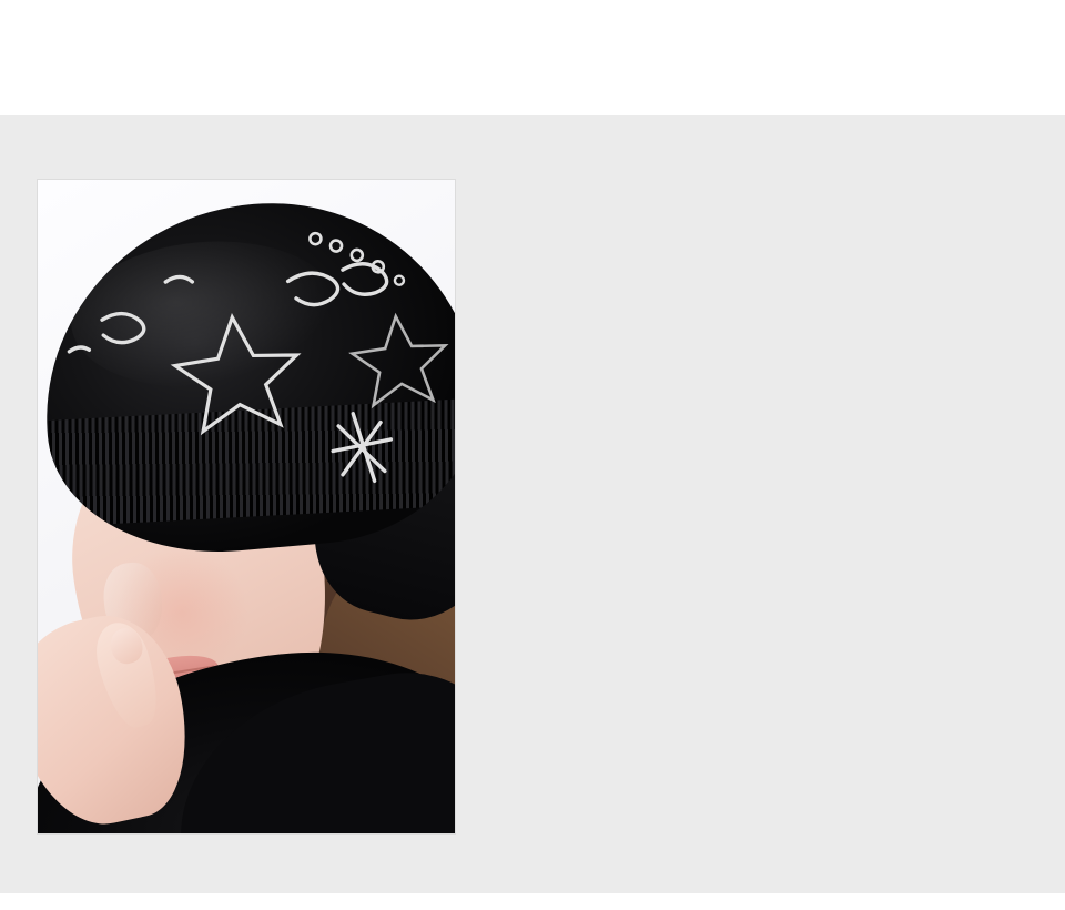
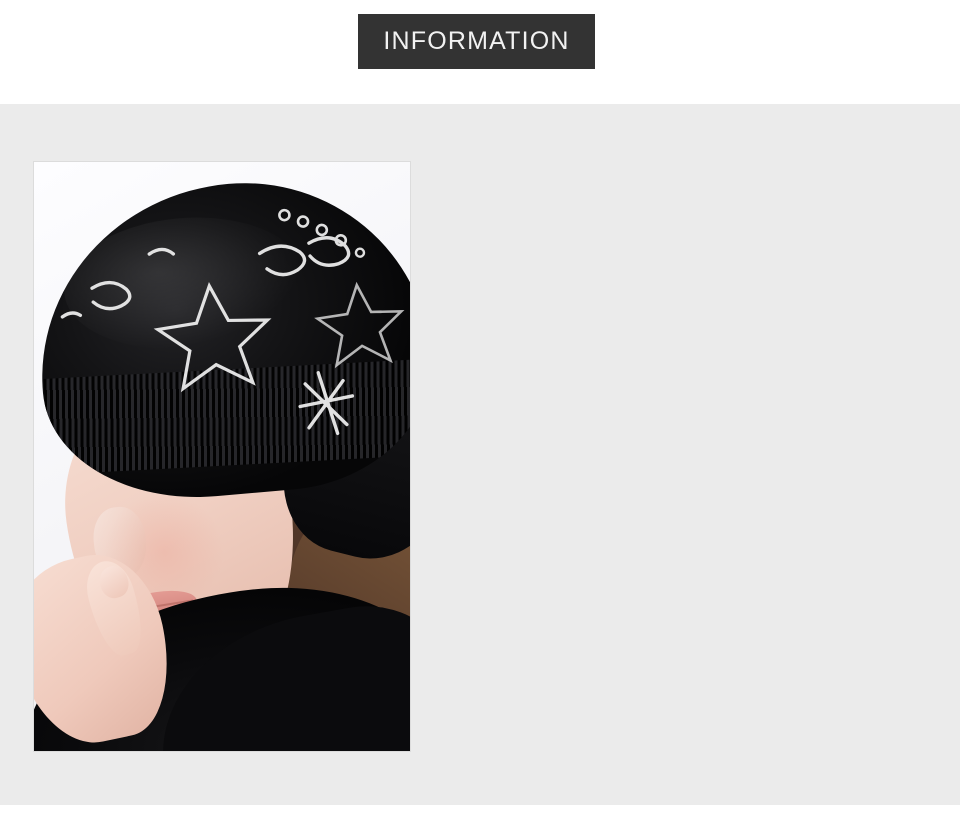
+ INFORMATION
